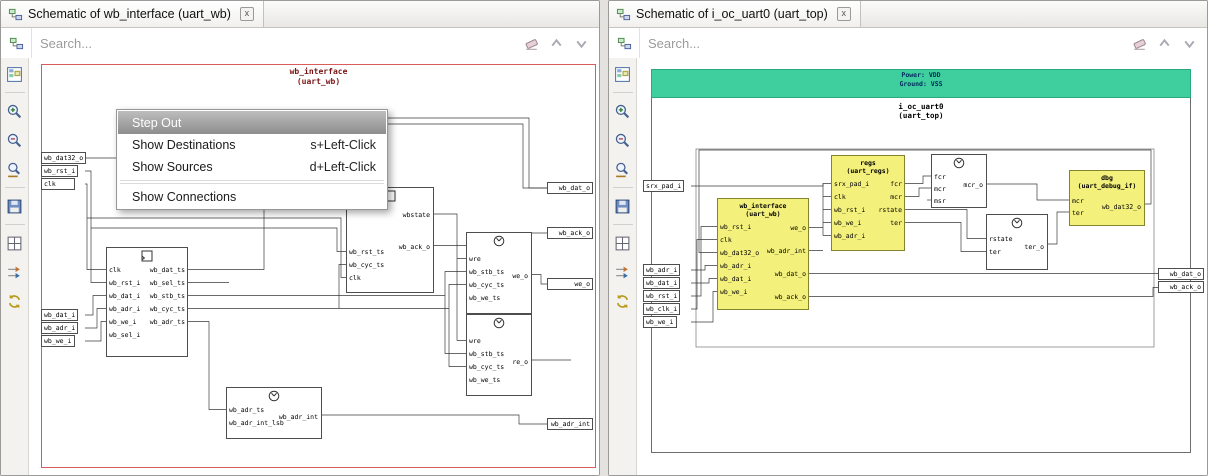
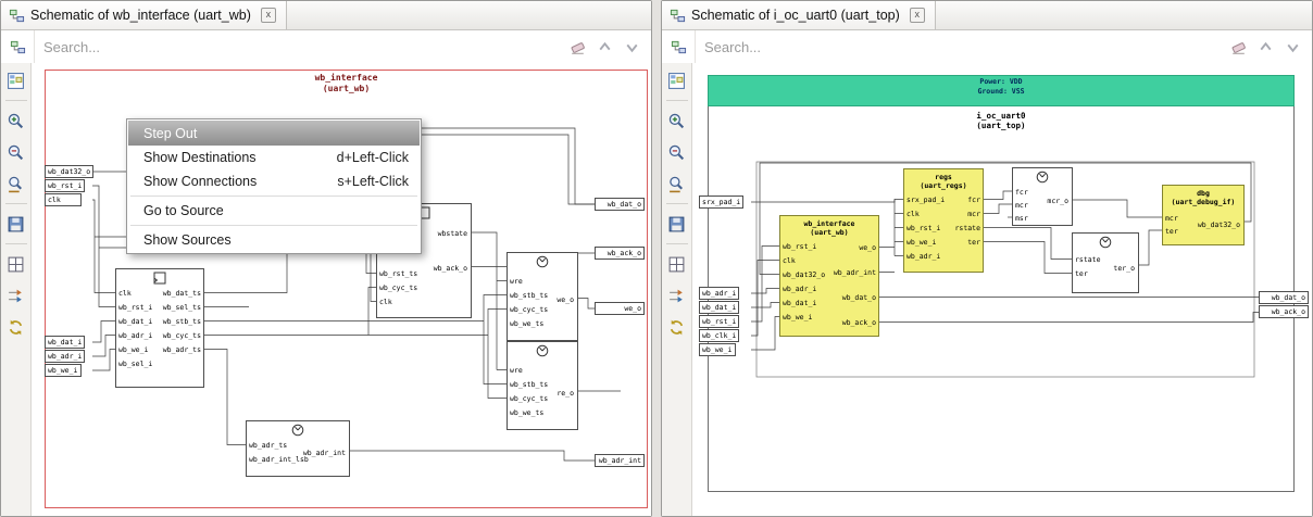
  Schematic of wb_interface (uart_wb)
  x
  Search...
  wb_interface
  (uart_wb)
  wb_dat32_o
  wb_rst_i
  clk
  wb_dat_i
  wb_adr_i
  wb_we_i
  wb_dat_o
  wb_ack_o
  we_o
  wb_adr_int
  clk
  wb_rst_i
  wb_dat_i
  wb_adr_i
  wb_we_i
  wb_sel_i
  wb_dat_ts
  wb_sel_ts
  wb_stb_ts
  wb_cyc_ts
  wb_adr_ts
  wbstate
  wb_ack_o
  wb_rst_ts
  wb_cyc_ts
  clk
  wre
  wb_stb_ts
  wb_cyc_ts
  wb_we_ts
  we_o
  wre
  wb_stb_ts
  wb_cyc_ts
  wb_we_ts
  re_o
  wb_adr_ts
  wb_adr_int_lsb
  wb_adr_int
  Step Out
  Show Destinations
- s+Left-Click
+ d+Left-Click
- Show Sources
+ Show Connections
- d+Left-Click
+ s+Left-Click
+ Go to Source
- Show Connections
+ Show Sources
  Schematic of i_oc_uart0 (uart_top)
  x
  Search...
  Power: VDD
  Ground: VSS
  i_oc_uart0
  (uart_top)
  srx_pad_i
  wb_adr_i
  wb_dat_i
  wb_rst_i
  wb_clk_i
  wb_we_i
  wb_dat_o
  wb_ack_o
  regs
  (uart_regs)
  srx_pad_i
  clk
  wb_rst_i
  wb_we_i
  wb_adr_i
  fcr
  mcr
  rstate
  ter
  wb_interface
  (uart_wb)
  wb_rst_i
  clk
  wb_dat32_o
  wb_adr_i
  wb_dat_i
  wb_we_i
  we_o
  wb_adr_int
  wb_dat_o
  wb_ack_o
  fcr
  mcr
  msr
  mcr_o
  rstate
  ter
  ter_o
  dbg
  (uart_debug_if)
  mcr
  ter
  wb_dat32_o
